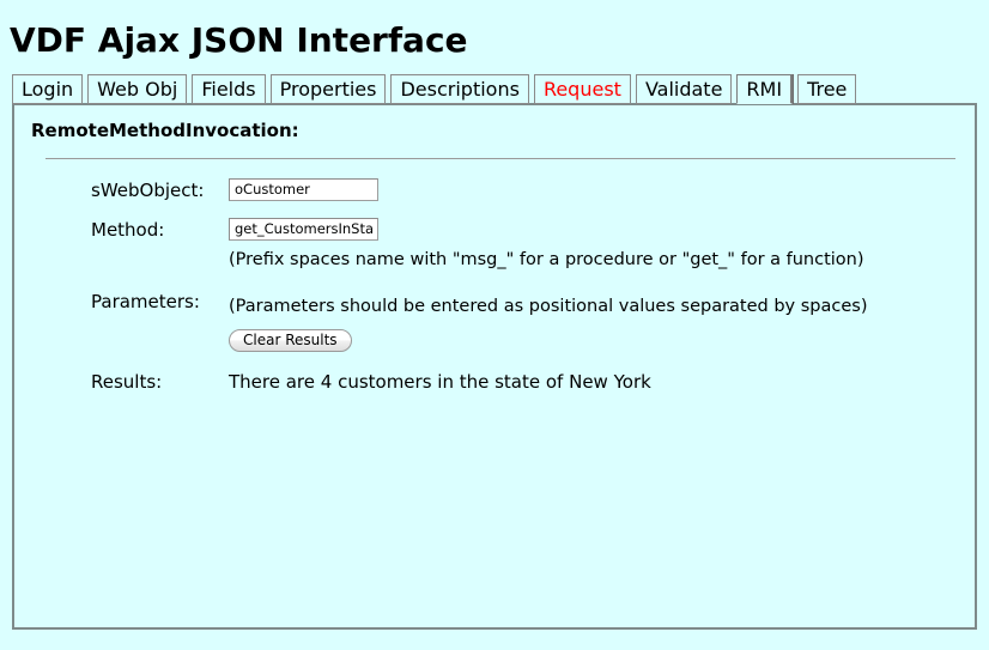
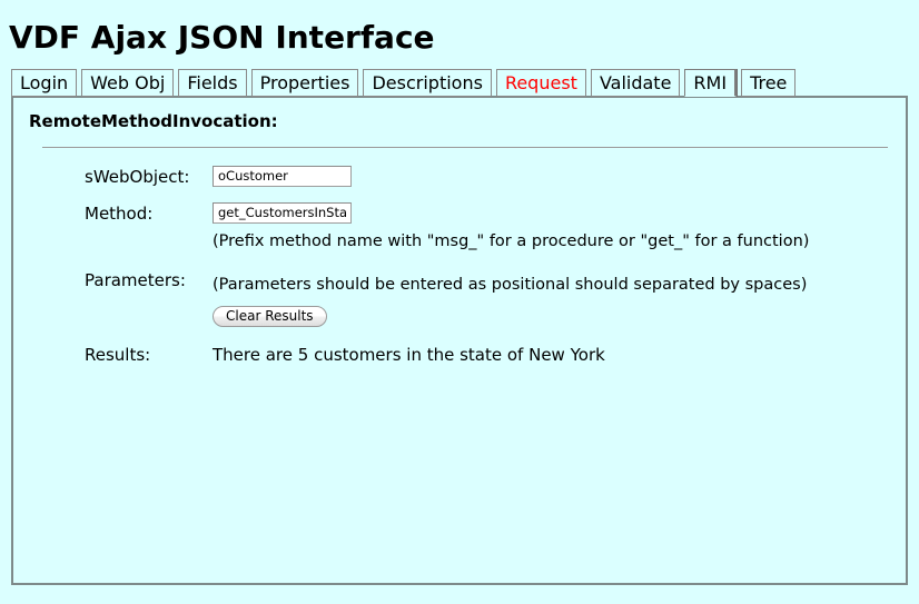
  VDF Ajax JSON Interface
  Login
  Web Obj
  Fields
  Properties
  Descriptions
  Request
  Validate
  RMI
  Tree
  RemoteMethodInvocation:
  sWebObject:
  oCustomer
  Method:
  get_CustomersInSta
- (Prefix spaces name with "msg_" for a procedure or "get_" for a function)
+ (Prefix method name with "msg_" for a procedure or "get_" for a function)
  Parameters:
- (Parameters should be entered as positional values separated by spaces)
+ (Parameters should be entered as positional should separated by spaces)
  Clear Results
  Results:
- There are 4 customers in the state of New York
+ There are 5 customers in the state of New York
